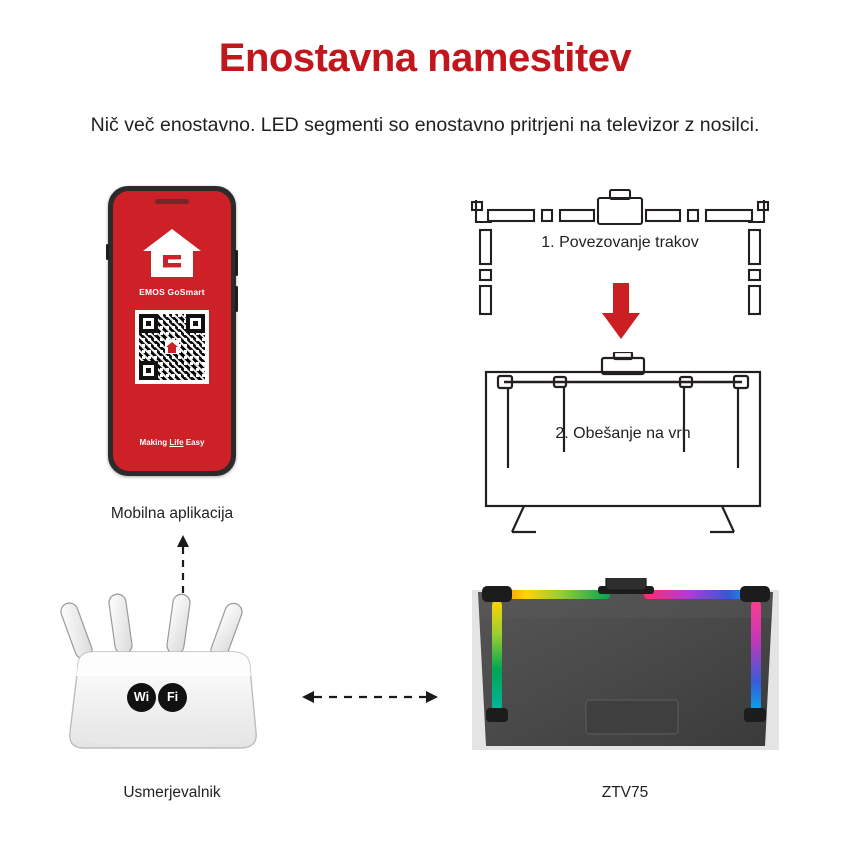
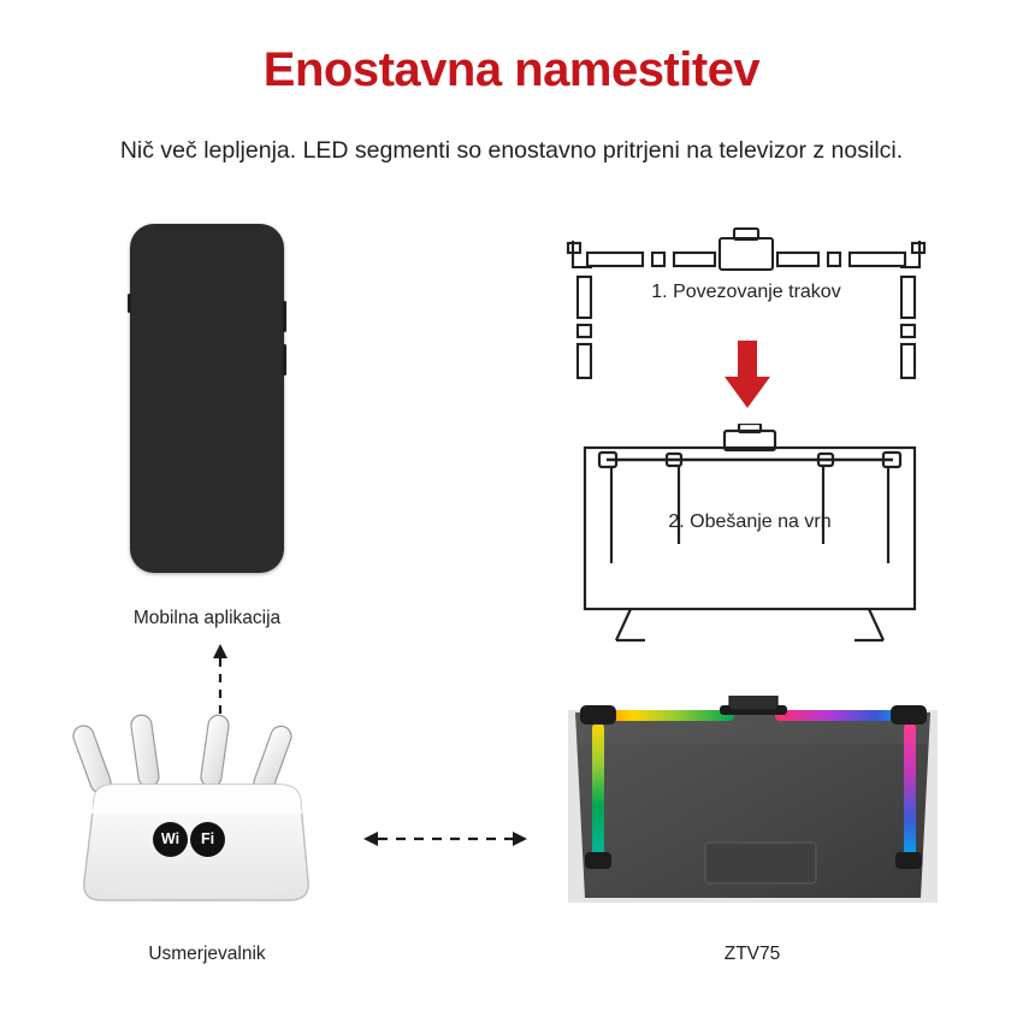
  Enostavna namestitev
- Nič več enostavno. LED segmenti so enostavno pritrjeni na televizor z nosilci.
+ Nič več lepljenja. LED segmenti so enostavno pritrjeni na televizor z nosilci.
- EMOS GoSmart
- Making Life Easy
  Mobilna aplikacija
  Wi
  Fi
  Usmerjevalnik
  1. Povezovanje trakov
  2. Obešanje na vrh
  ZTV75
